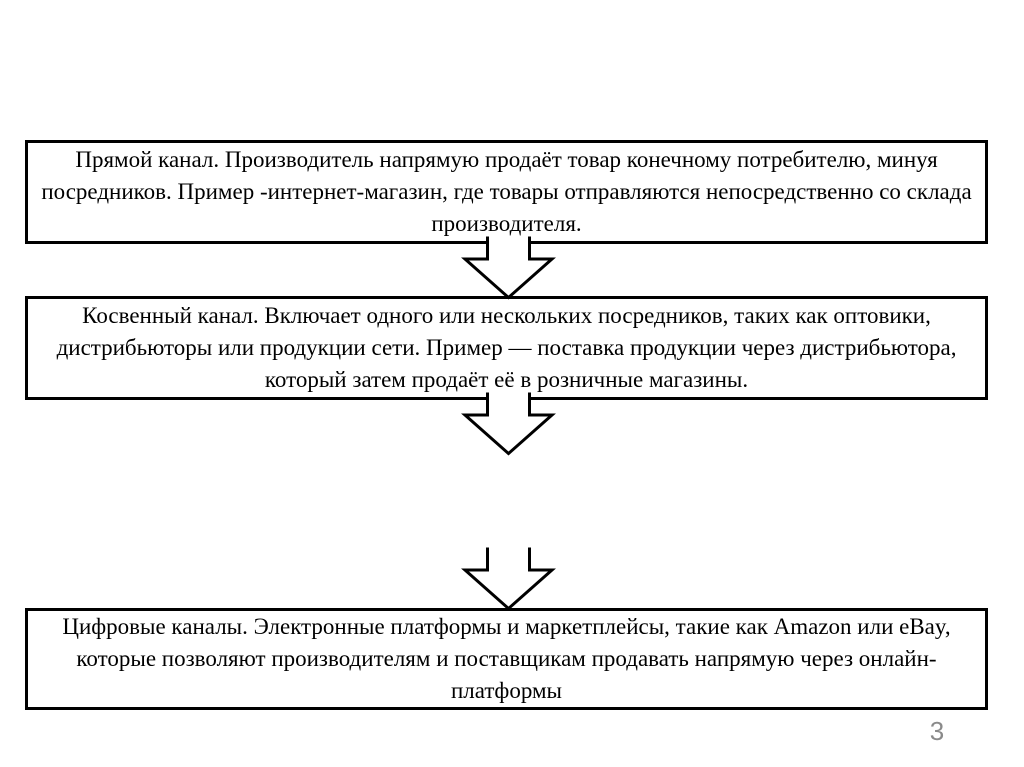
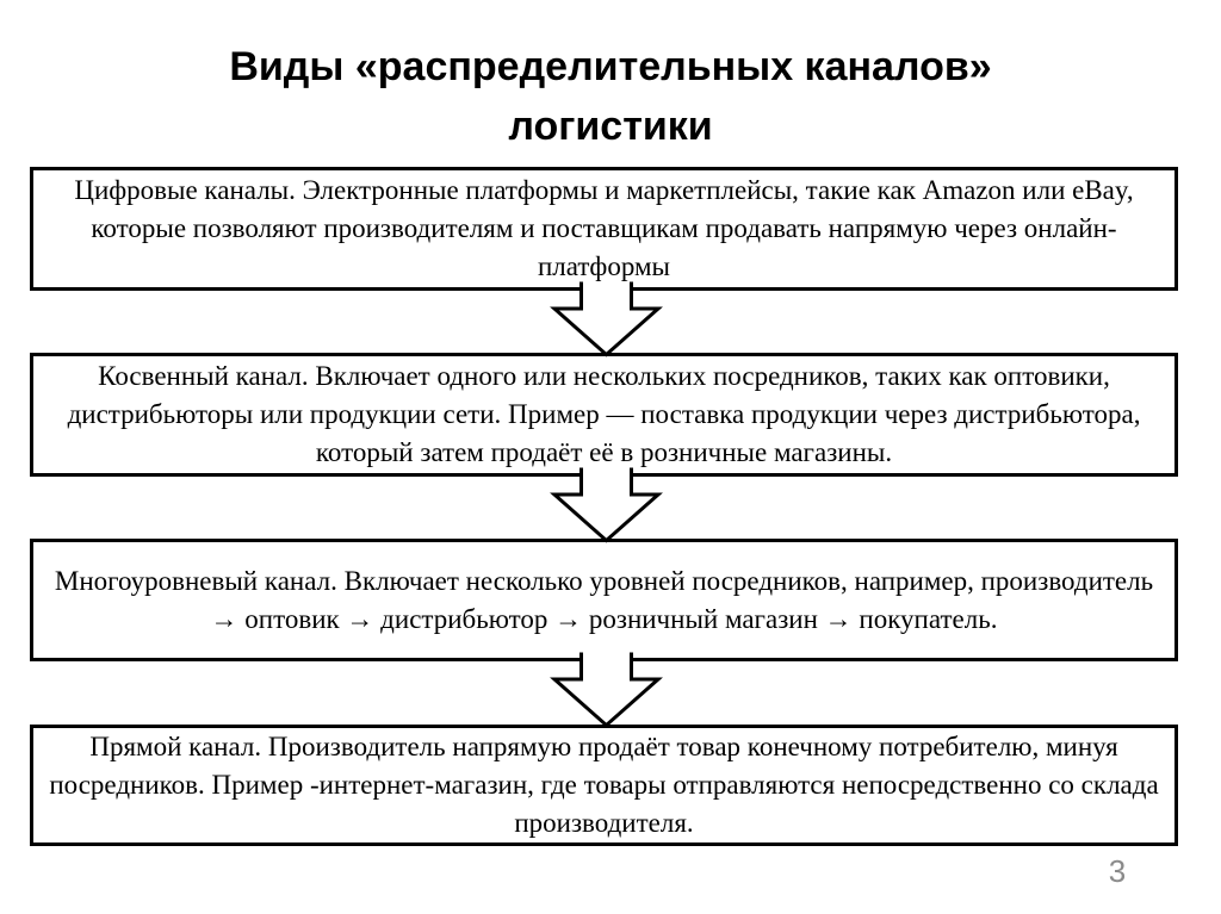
+ Виды «распределительных каналов»
+ логистики
- Прямой канал. Производитель напрямую продаёт товар конечному потребителю, минуя посредников. Пример -интернет-магазин, где товары отправляются непосредственно со склада производителя.
+ Цифровые каналы. Электронные платформы и маркетплейсы, такие как Amazon или eBay, которые позволяют производителям и поставщикам продавать напрямую через онлайн-платформы
  Косвенный канал. Включает одного или нескольких посредников, таких как оптовики, дистрибьюторы или продукции сети. Пример — поставка продукции через дистрибьютора, который затем продаёт её в розничные магазины.
+ Многоуровневый канал. Включает несколько уровней посредников, например, производитель → оптовик → дистрибьютор → розничный магазин → покупатель.
- Цифровые каналы. Электронные платформы и маркетплейсы, такие как Amazon или eBay, которые позволяют производителям и поставщикам продавать напрямую через онлайн-платформы
+ Прямой канал. Производитель напрямую продаёт товар конечному потребителю, минуя посредников. Пример -интернет-магазин, где товары отправляются непосредственно со склада производителя.
  3
